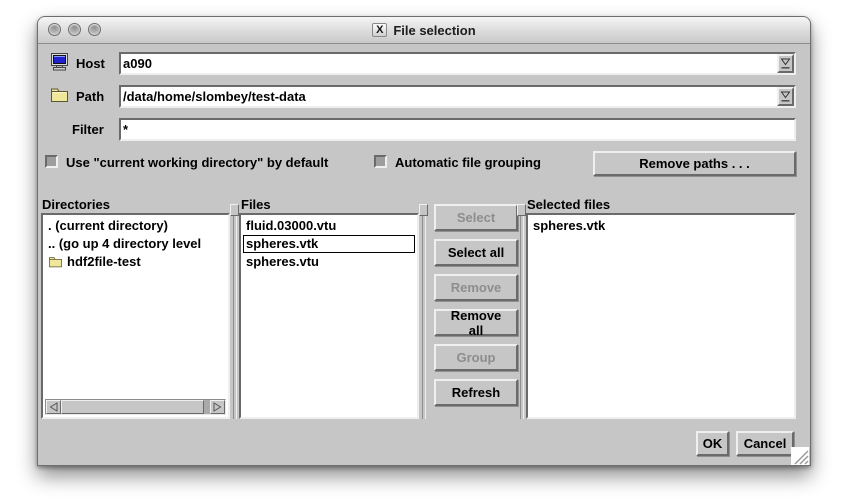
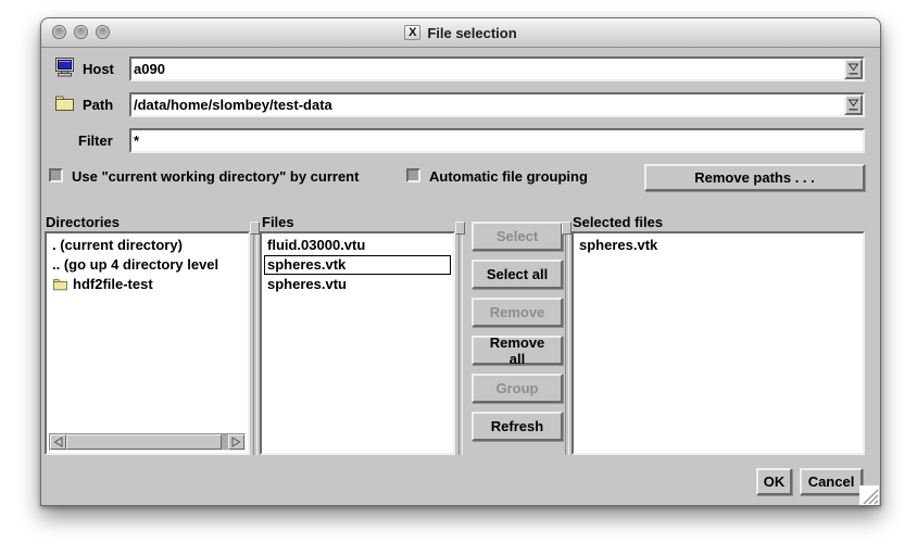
  X
  File selection
  Host
  a090
  Path
  /data/home/slombey/test-data
  Filter
  *
- Use "current working directory" by default
+ Use "current working directory" by current
  Automatic file grouping
  Remove paths . . .
  Directories
  Files
  Selected files
  . (current directory)
  .. (go up 4 directory level
  hdf2file-test
  fluid.03000.vtu
  spheres.vtk
  spheres.vtu
  Select
  Select all
  Remove
  Remove all
  Group
  Refresh
  spheres.vtk
  OK
  Cancel
